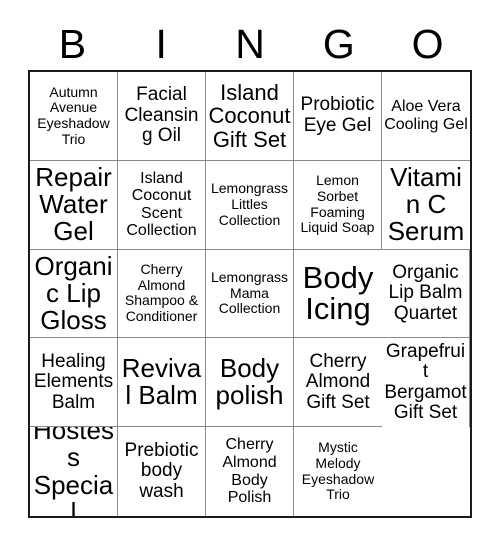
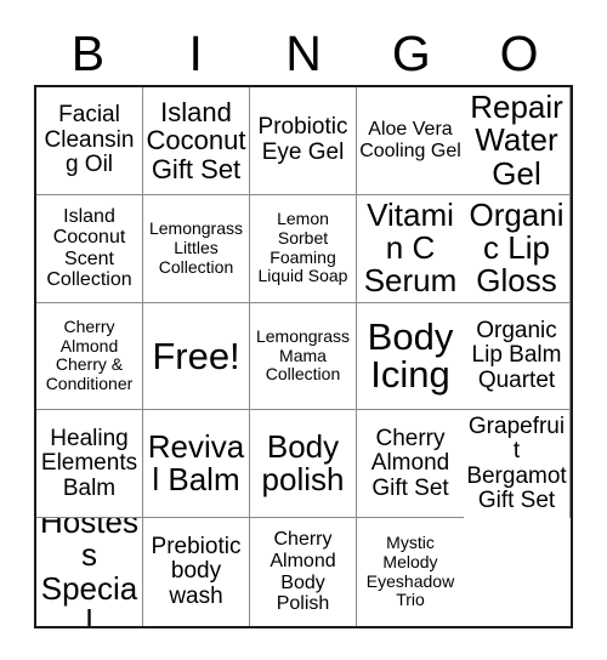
  B
  I
  N
  G
  O
- Autumn Avenue Eyeshadow Trio
  Facial Cleansing Oil
  Island Coconut Gift Set
  Probiotic Eye Gel
  Aloe Vera Cooling Gel
  Repair Water Gel
  Island Coconut Scent Collection
  Lemongrass Littles Collection
  Lemon Sorbet Foaming Liquid Soap
  Vitamin C Serum
  Organic Lip Gloss
- Cherry Almond Shampoo & Conditioner
+ Cherry Almond Cherry & Conditioner
+ Free!
  Lemongrass Mama Collection
  Body Icing
  Organic Lip Balm Quartet
  Healing Elements Balm
  Revival Balm
  Body polish
  Cherry Almond Gift Set
  Grapefruit Bergamot Gift Set
  Hostess Special
  Prebiotic body wash
  Cherry Almond Body Polish
  Mystic Melody Eyeshadow Trio
